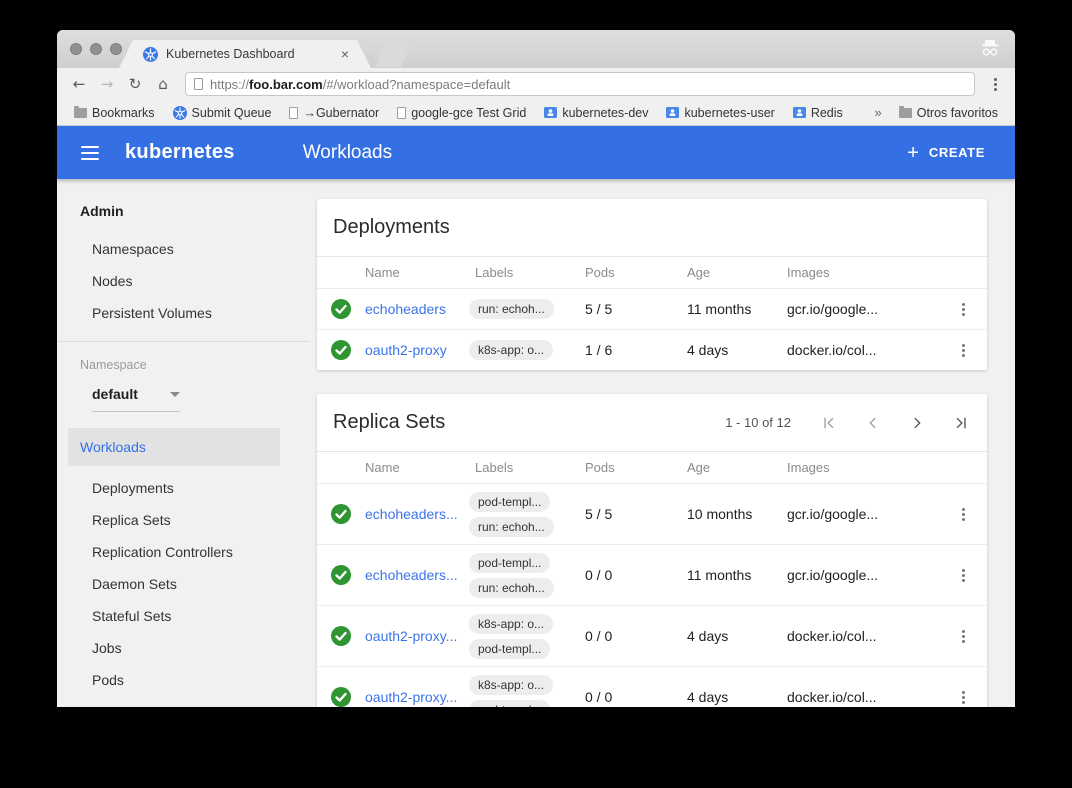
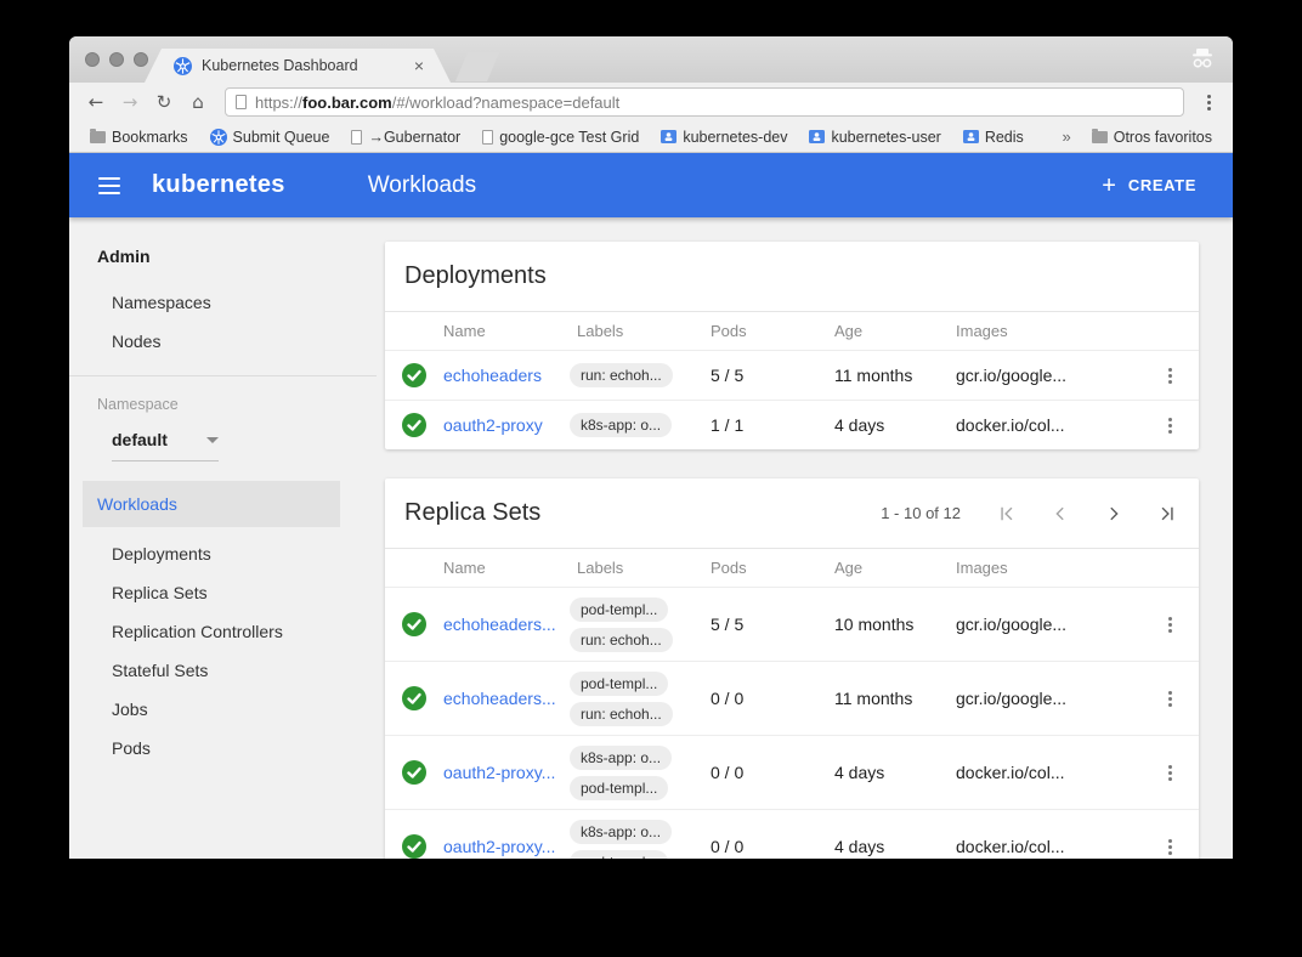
  Kubernetes Dashboard
  ×
  ←
  →
  ↻
  ⌂
  https://foo.bar.com/#/workload?namespace=default
  Bookmarks
  Submit Queue
  →Gubernator
  google-gce Test Grid
  kubernetes-dev
  kubernetes-user
  Redis
  »
  Otros favoritos
  kubernetes
  Workloads
  +
  CREATE
  Admin
  Namespaces
  Nodes
- Persistent Volumes
  Namespace
  default
  Workloads
  Deployments
  Replica Sets
  Replication Controllers
- Daemon Sets
  Stateful Sets
  Jobs
  Pods
  Deployments
  Name
  Labels
  Pods
  Age
  Images
  echoheaders
  run: echoh...
  5 / 5
  11 months
  gcr.io/google...
  oauth2-proxy
  k8s-app: o...
- 1 / 6
+ 1 / 1
  4 days
  docker.io/col...
  Replica Sets
  1 - 10 of 12
  Name
  Labels
  Pods
  Age
  Images
  echoheaders...
  pod-templ...
  run: echoh...
  5 / 5
  10 months
  gcr.io/google...
  echoheaders...
  pod-templ...
  run: echoh...
  0 / 0
  11 months
  gcr.io/google...
  oauth2-proxy...
  k8s-app: o...
  pod-templ...
  0 / 0
  4 days
  docker.io/col...
  oauth2-proxy...
  k8s-app: o...
  0 / 0
  4 days
  docker.io/col...
